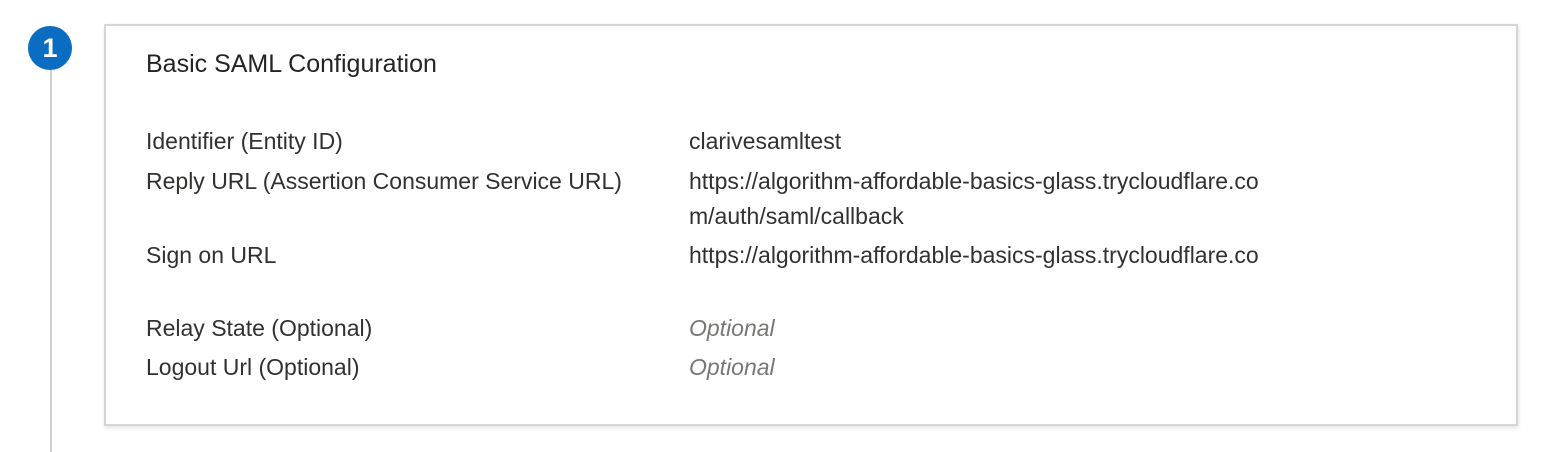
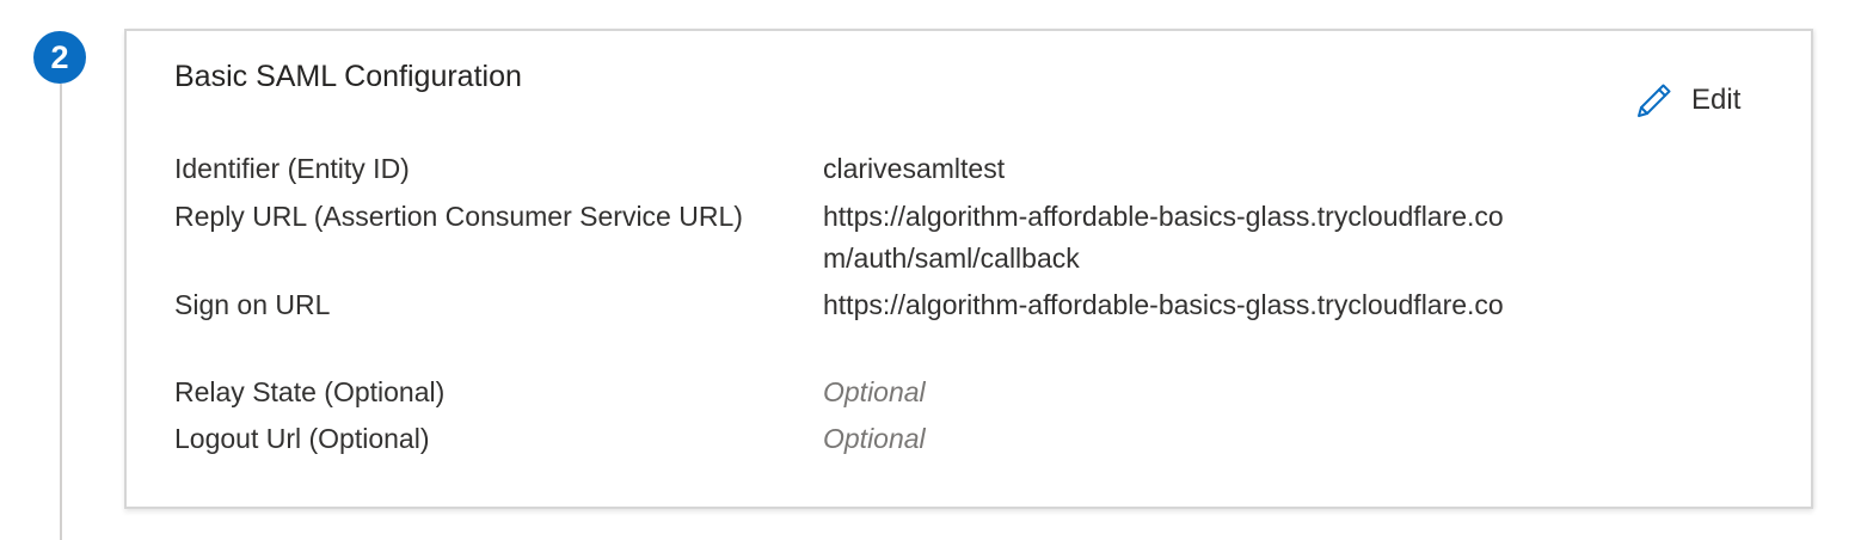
- 1
+ 2
  Basic SAML Configuration
+ Edit
  Identifier (Entity ID)
  clarivesamltest
  Reply URL (Assertion Consumer Service URL)
  https://algorithm-affordable-basics-glass.trycloudflare.co
  m/auth/saml/callback
  Sign on URL
  https://algorithm-affordable-basics-glass.trycloudflare.co
  Relay State (Optional)
  Optional
  Logout Url (Optional)
  Optional
